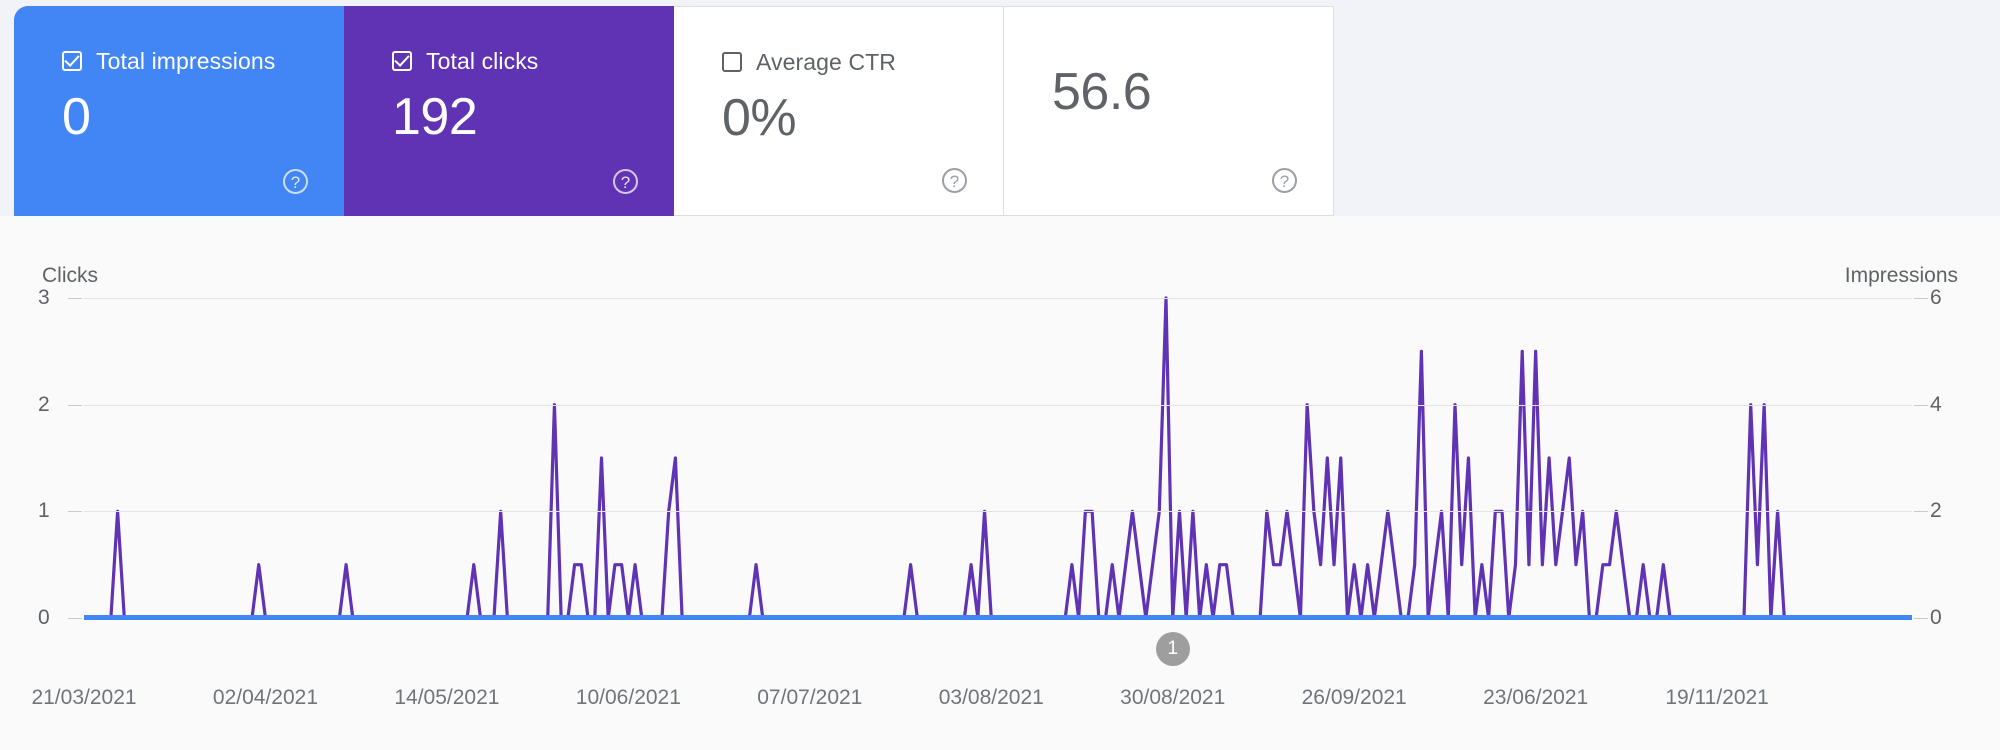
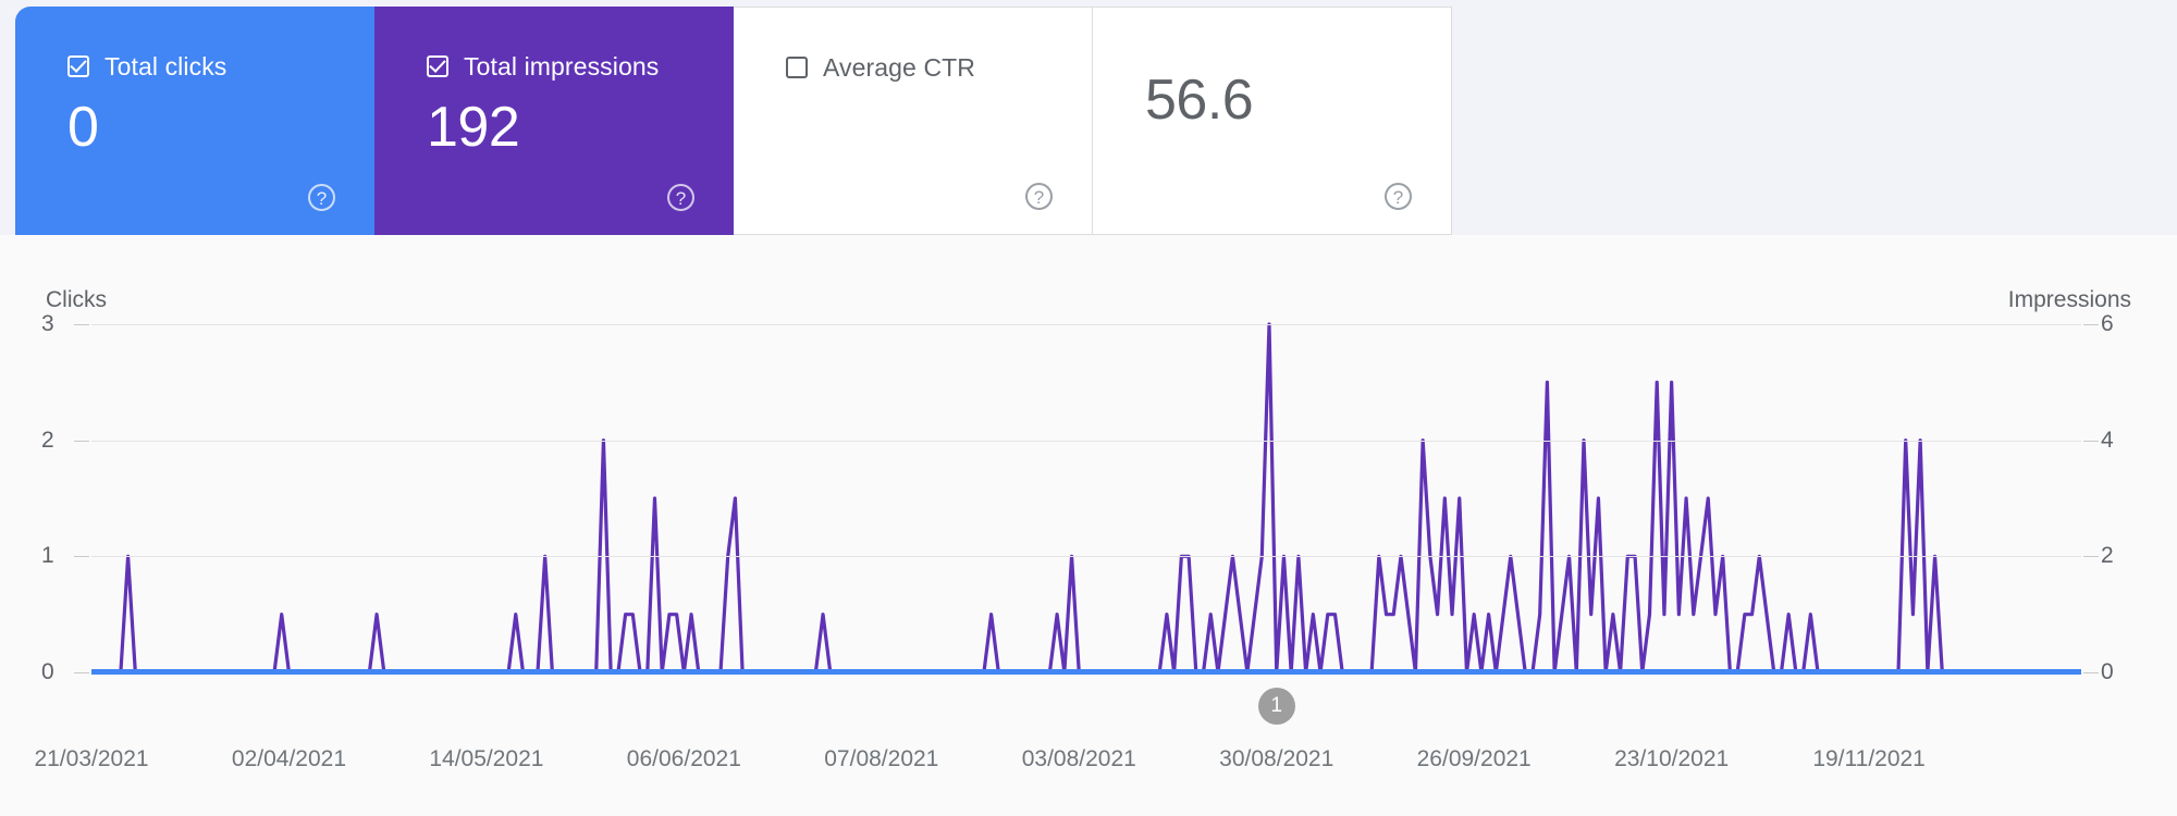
- Total impressions
+ Total clicks
  0
  ?
- Total clicks
+ Total impressions
  192
  ?
  Average CTR
- 0%
  ?
  56.6
  ?
  Clicks
  Impressions
  0
  1
  2
  3
  0
  2
  4
  6
  21/03/2021
  02/04/2021
  14/05/2021
- 10/06/2021
+ 06/06/2021
- 07/07/2021
+ 07/08/2021
  03/08/2021
  30/08/2021
  26/09/2021
- 23/06/2021
+ 23/10/2021
  19/11/2021
  1
